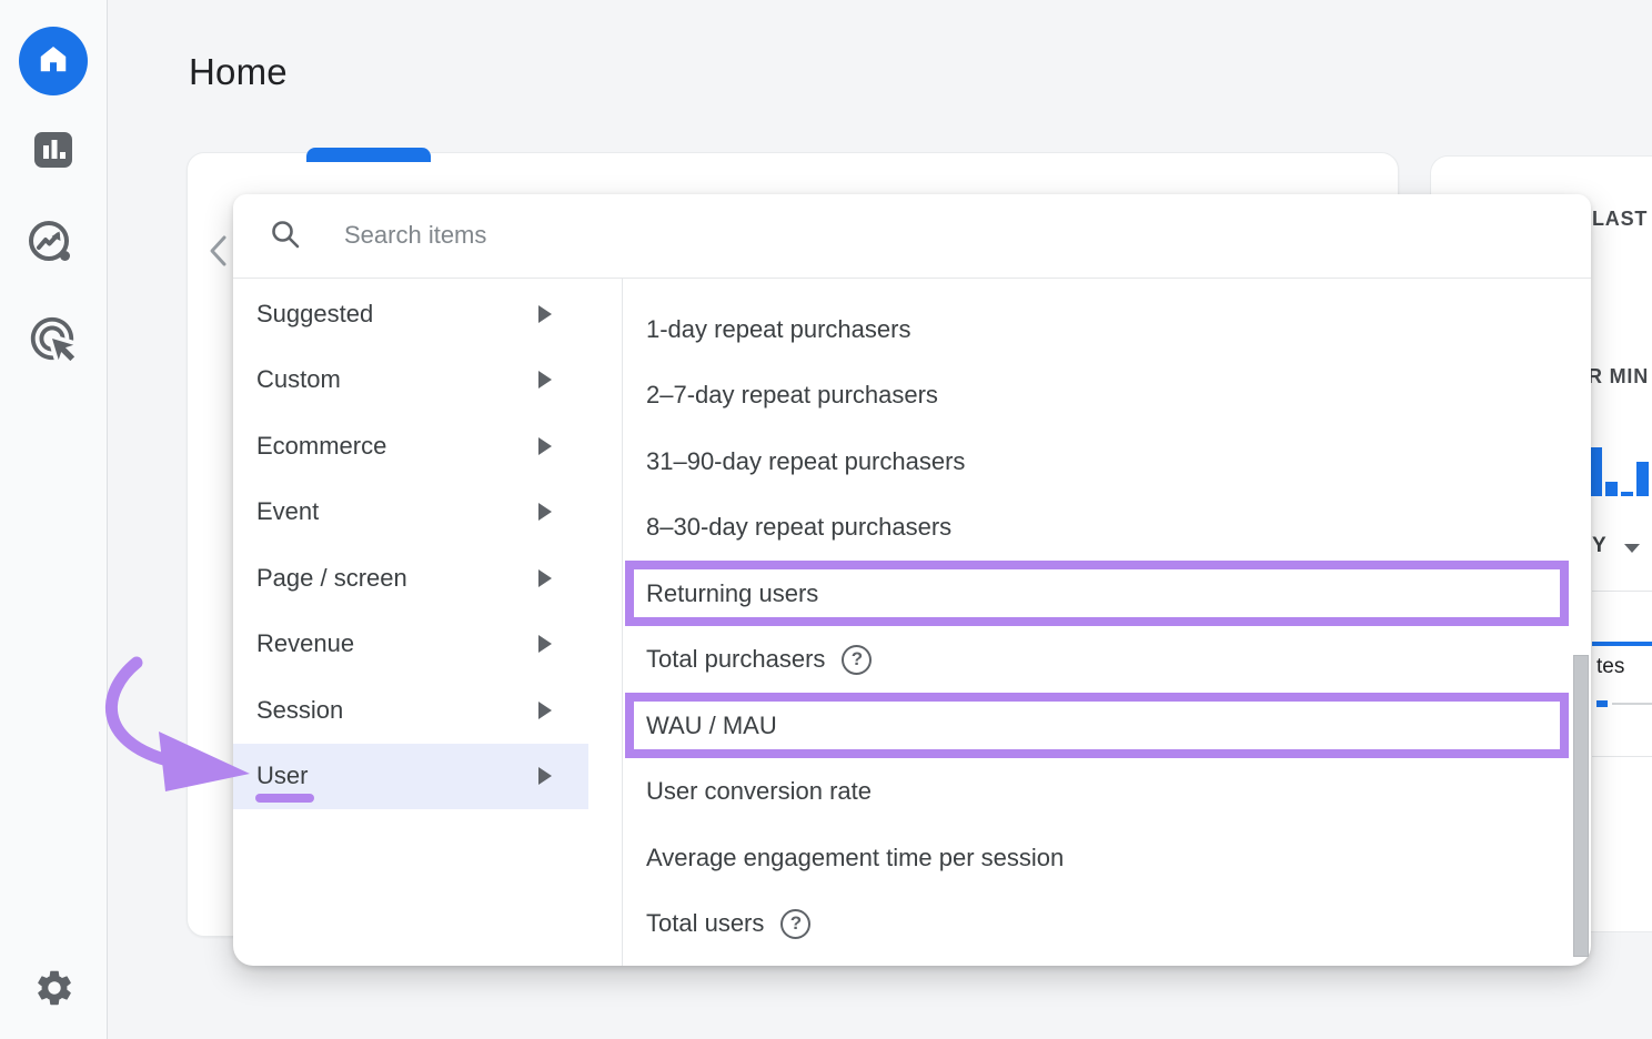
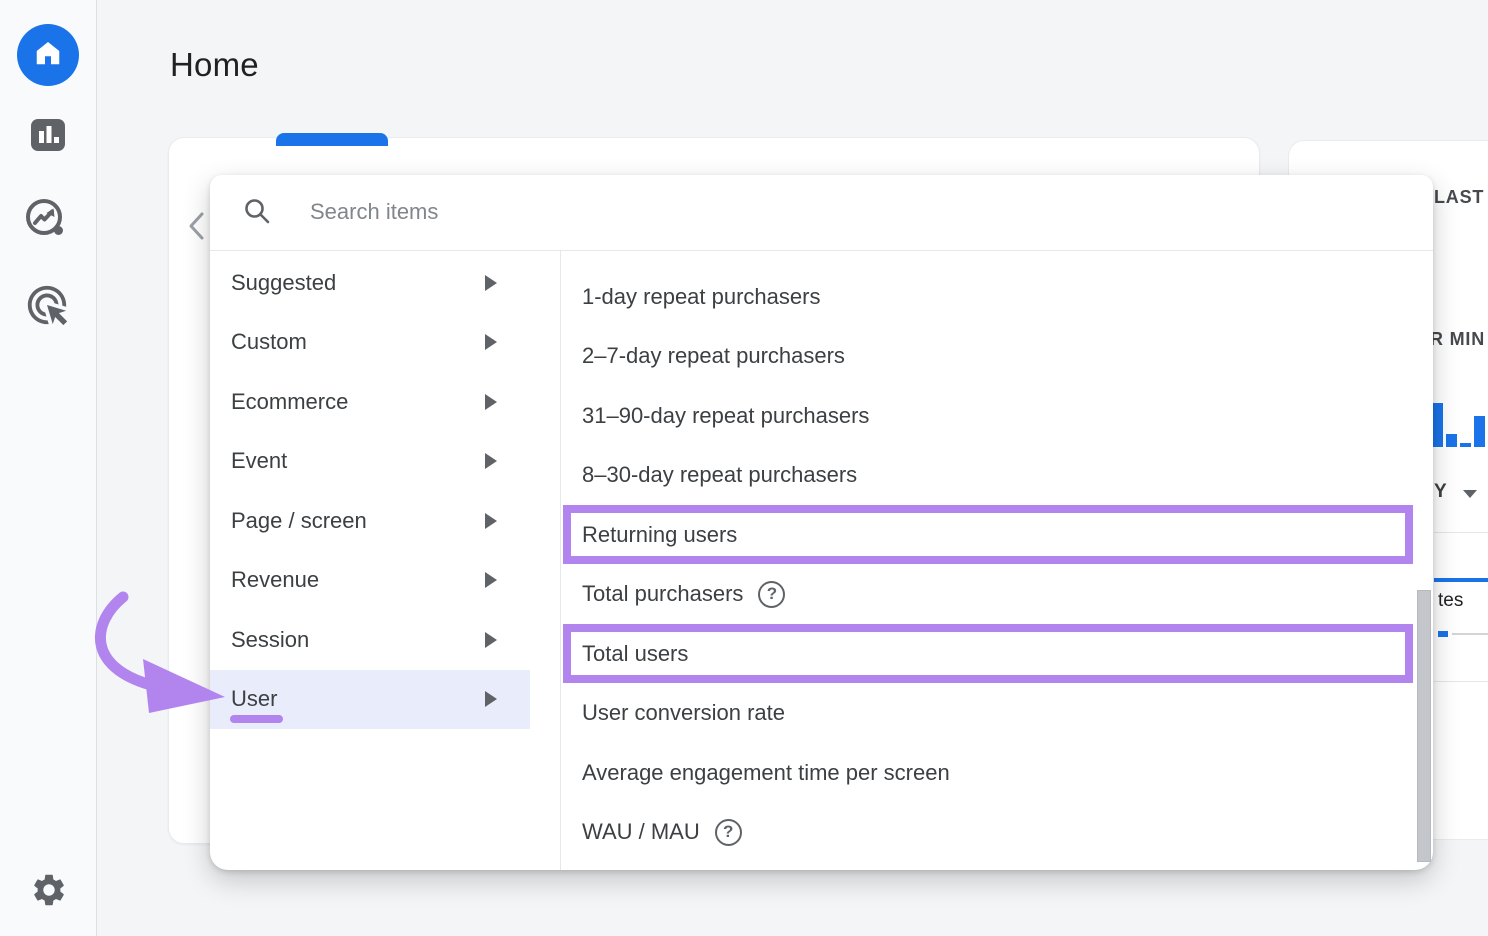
  Home
  LAST
  R MIN
  Y
  tes
  Search items
  Suggested
  Custom
  Ecommerce
  Event
  Page / screen
  Revenue
  Session
  User
  1-day repeat purchasers
  2–7-day repeat purchasers
  31–90-day repeat purchasers
  8–30-day repeat purchasers
  Returning users
  Total purchasers
  ?
- WAU / MAU
+ Total users
  User conversion rate
- Average engagement time per session
+ Average engagement time per screen
- Total users
+ WAU / MAU
  ?
